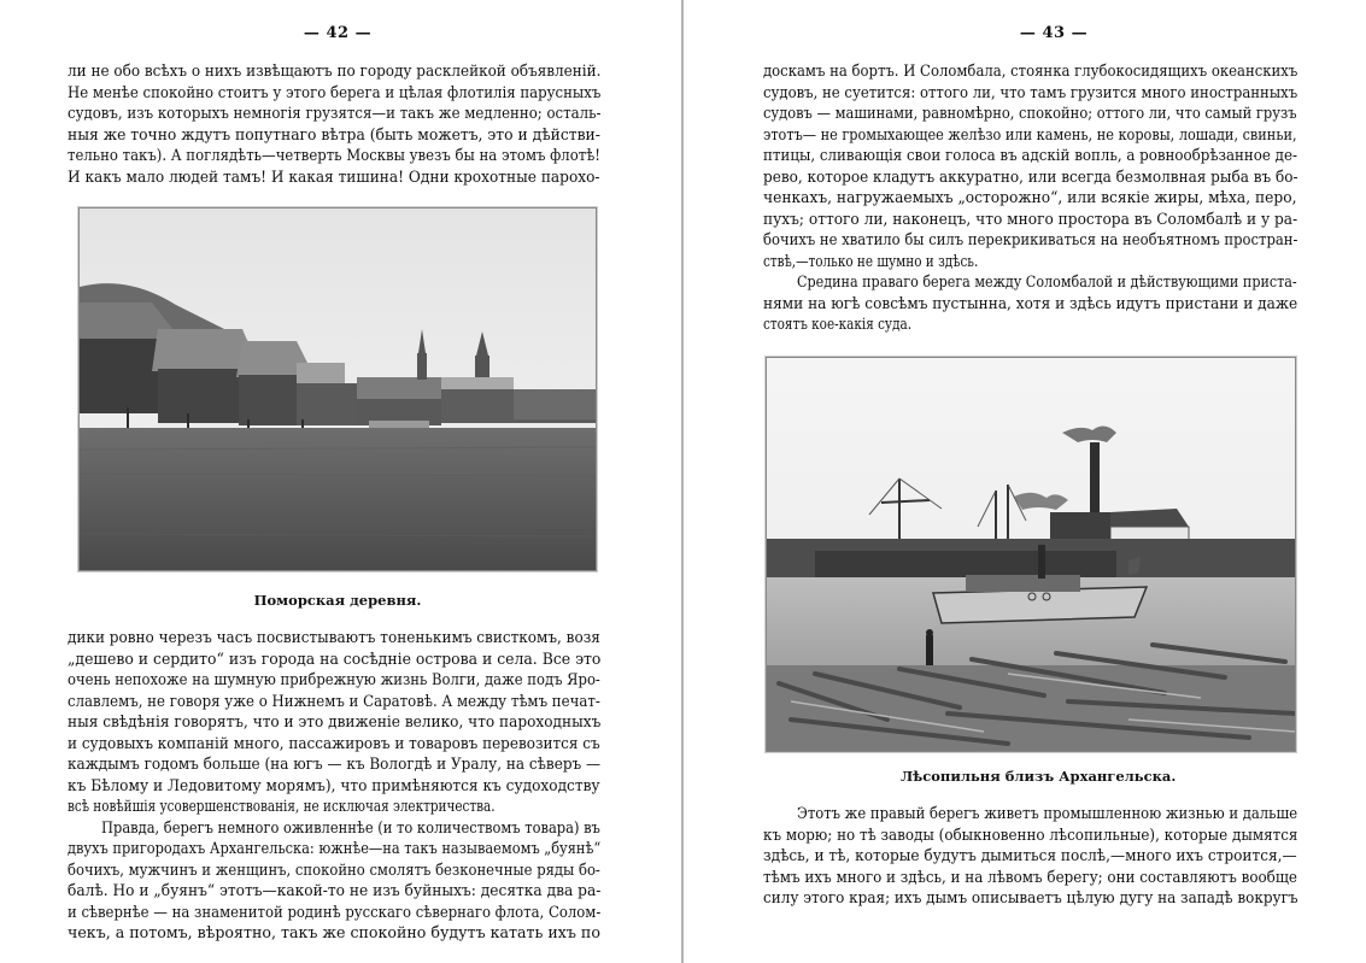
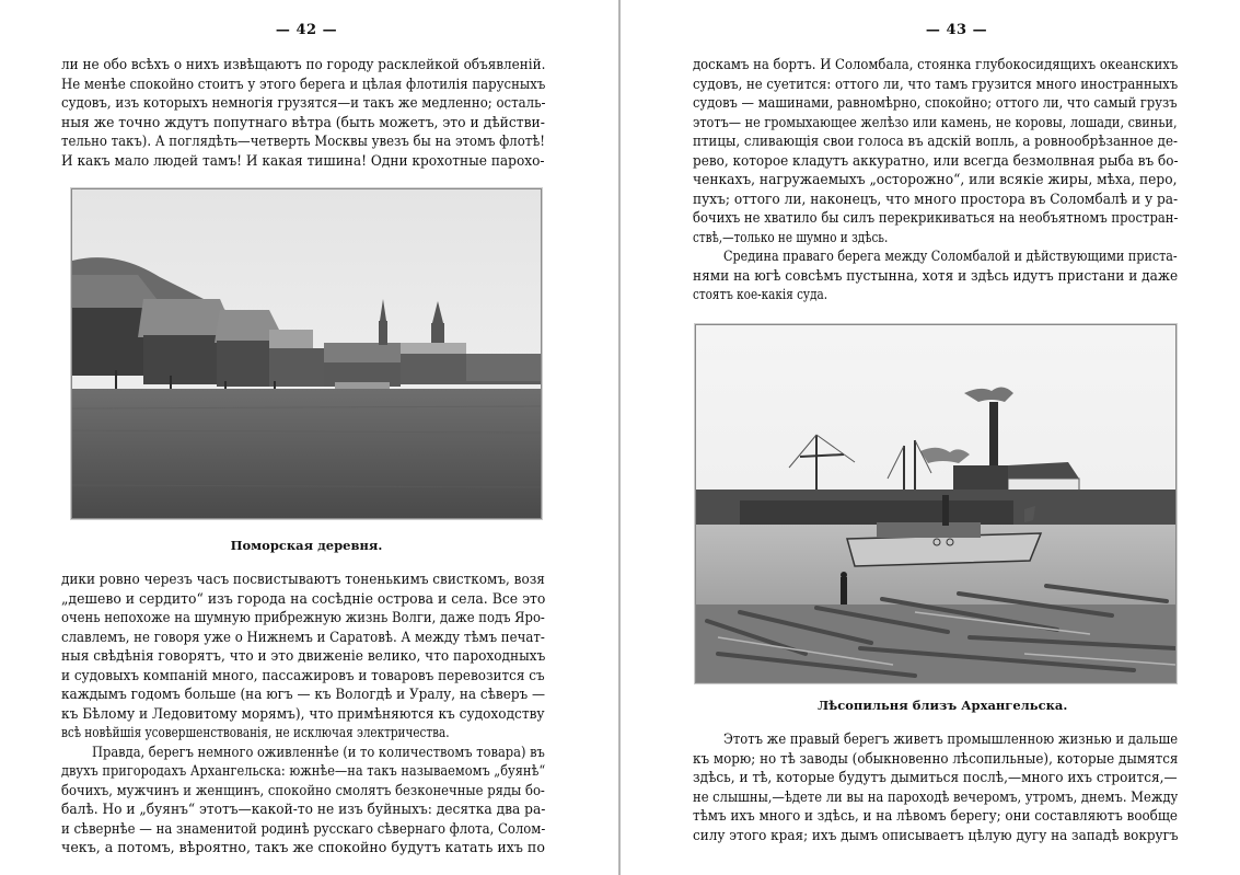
  — 42 —
  ли не обо всѣхъ о нихъ извѣщаютъ по городу расклейкой объявленій.
  Не менѣе спокойно стоитъ у этого берега и цѣлая флотилія парусныхъ
  судовъ, изъ которыхъ немногія грузятся—и такъ же медленно; осталь-
  ныя же точно ждутъ попутнаго вѣтра (быть можетъ, это и дѣйстви-
  тельно такъ). А поглядѣть—четверть Москвы увезъ бы на этомъ флотѣ!
  И какъ мало людей тамъ! И какая тишина! Одни крохотные пароxo-
  Поморская деревня.
  дики ровно черезъ часъ посвистываютъ тоненькимъ свисткомъ, возя
  „дешево и сердито“ изъ города на сосѣдніе острова и села. Все это
  очень непохоже на шумную прибрежную жизнь Волги, даже подъ Яро-
  славлемъ, не говоря уже о Нижнемъ и Саратовѣ. А между тѣмъ печат-
  ныя свѣдѣнія говорятъ, что и это движеніе велико, что пароходныхъ
  и судовыхъ компаній много, пассажировъ и товаровъ перевозится съ
  каждымъ годомъ больше (на югъ — къ Вологдѣ и Уралу, на сѣверъ —
  къ Бѣлому и Ледовитому морямъ), что примѣняются къ судоходству
  всѣ новѣйшія усовершенствованія, не исключая электричества.
  Правда, берегъ немного оживленнѣе (и то количествомъ товара) въ
  двухъ пригородахъ Архангельска: южнѣе—на такъ называемомъ „буянѣ“
  бочихъ, мужчинъ и женщинъ, спокойно смолятъ безконечные ряды бо-
  балѣ. Но и „буянъ“ этотъ—какой-то не изъ буйныхъ: десятка два ра-
  и сѣвернѣе — на знаменитой родинѣ русскаго сѣвернаго флота, Солом-
  чекъ, а потомъ, вѣроятно, такъ же спокойно будутъ катать ихъ по
  — 43 —
  доскамъ на бортъ. И Соломбала, стоянка глубокосидящихъ океанскихъ
  судовъ, не суетится: оттого ли, что тамъ грузится много иностранныхъ
  судовъ — машинами, равномѣрно, спокойно; оттого ли, что самый грузъ
  этотъ— не громыхающее желѣзо или камень, не коровы, лошади, свиньи,
  птицы, сливающія свои голоса въ адскій вопль, а ровнообрѣзанное де-
  рево, которое кладутъ аккуратно, или всегда безмолвная рыба въ бо-
  ченкахъ, нагружаемыхъ „осторожно“, или всякіе жиры, мѣха, перо,
  пухъ; оттого ли, наконецъ, что много простора въ Соломбалѣ и у ра-
  бочихъ не хватило бы силъ перекрикиваться на необъятномъ простран-
  ствѣ,—только не шумно и здѣсь.
  Средина праваго берега между Соломбалой и дѣйствующими приста-
  нями на югѣ совсѣмъ пустынна, хотя и здѣсь идутъ пристани и даже
  стоятъ кое-какія суда.
  Лѣсопильня близъ Архангельска.
  Этотъ же правый берегъ живетъ промышленною жизнью и дальше
  къ морю; но тѣ заводы (обыкновенно лѣсопильные), которые дымятся
  здѣсь, и тѣ, которые будутъ дымиться послѣ,—много ихъ строится,—
+ не слышны,—ѣдете ли вы на пароходѣ вечеромъ, утромъ, днемъ. Между
  тѣмъ ихъ много и здѣсь, и на лѣвомъ берегу; они составляютъ вообще
  силу этого края; ихъ дымъ описываетъ цѣлую дугу на западѣ вокругъ
